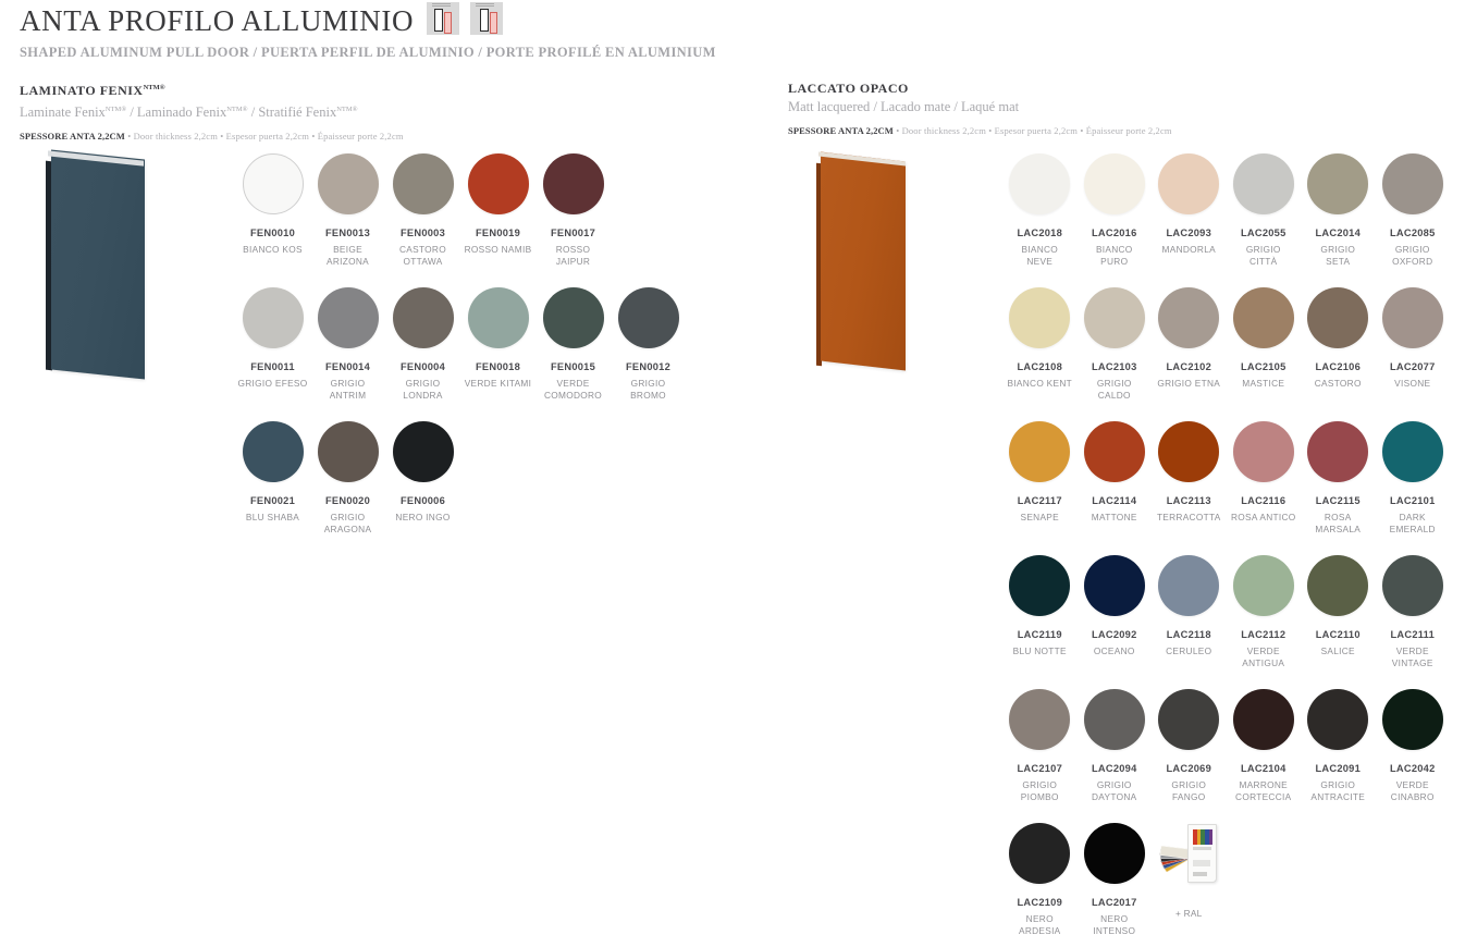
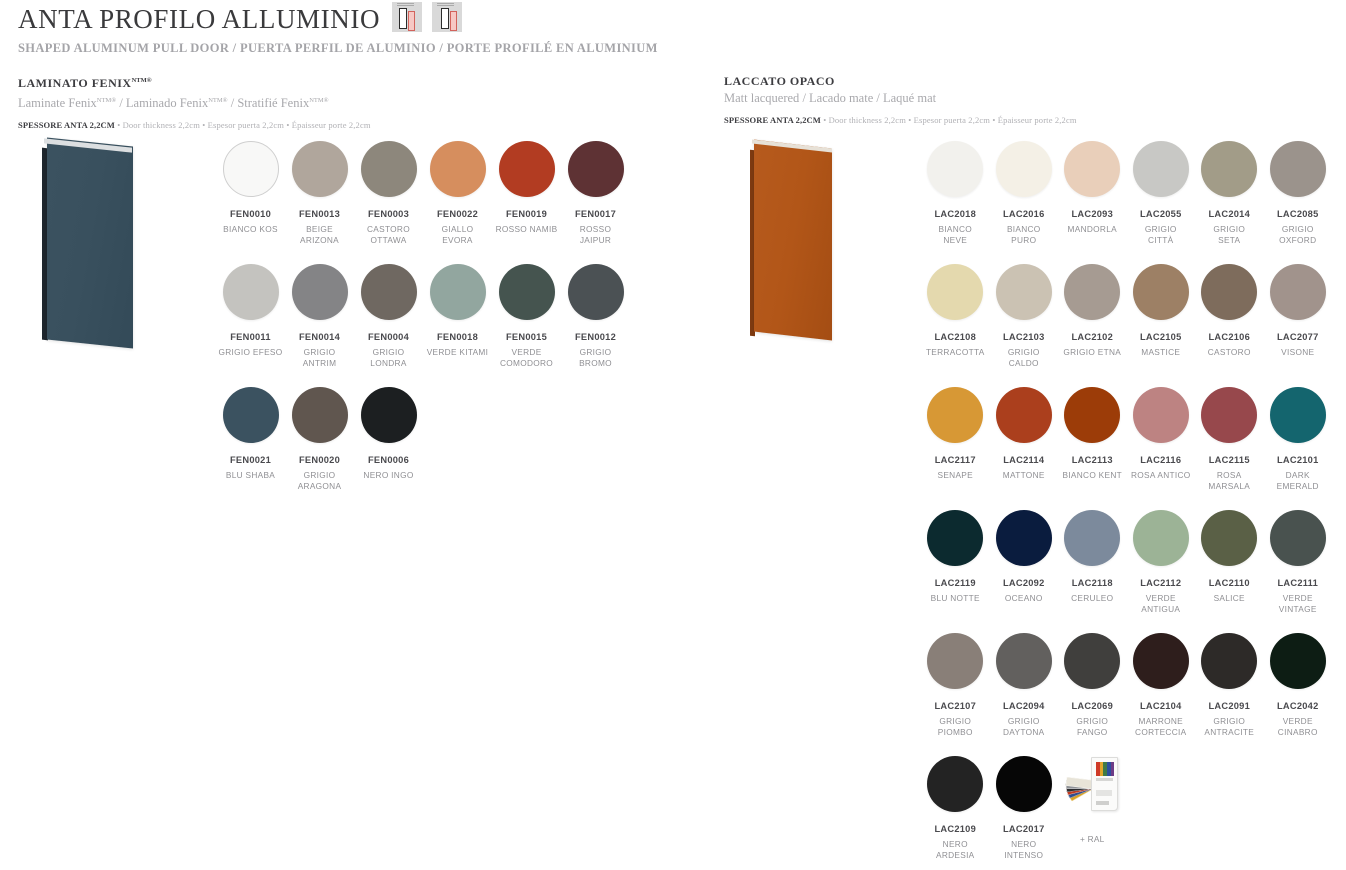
  ANTA PROFILO ALLUMINIO
  SHAPED ALUMINUM PULL DOOR / PUERTA PERFIL DE ALUMINIO / PORTE PROFILÉ EN ALUMINIUM
  LAMINATO FENIX
  Laminate Fenix / Laminado Fenix / Stratifié Fenix
  SPESSORE ANTA 2,2CM • Door thickness 2,2cm • Espesor puerta 2,2cm • Épaisseur porte 2,2cm
  LACCATO OPACO
  Matt lacquered / Lacado mate / Laqué mat
  SPESSORE ANTA 2,2CM • Door thickness 2,2cm • Espesor puerta 2,2cm • Épaisseur porte 2,2cm
  FEN0010
  BIANCO KOS
  FEN0013
  BEIGE
  ARIZONA
  FEN0003
  CASTORO
  OTTAWA
+ FEN0022
+ GIALLO
+ EVORA
  FEN0019
  ROSSO NAMIB
  FEN0017
  ROSSO
  JAIPUR
  FEN0011
  GRIGIO EFESO
  FEN0014
  GRIGIO
  ANTRIM
  FEN0004
  GRIGIO
  LONDRA
  FEN0018
  VERDE KITAMI
  FEN0015
  VERDE
  COMODORO
  FEN0012
  GRIGIO
  BROMO
  FEN0021
  BLU SHABA
  FEN0020
  GRIGIO
  ARAGONA
  FEN0006
  NERO INGO
  LAC2018
  BIANCO
  NEVE
  LAC2016
  BIANCO
  PURO
  LAC2093
  MANDORLA
  LAC2055
  GRIGIO
  CITTÀ
  LAC2014
  GRIGIO
  SETA
  LAC2085
  GRIGIO
  OXFORD
  LAC2108
- BIANCO KENT
+ TERRACOTTA
  LAC2103
  GRIGIO
  CALDO
  LAC2102
  GRIGIO ETNA
  LAC2105
  MASTICE
  LAC2106
  CASTORO
  LAC2077
  VISONE
  LAC2117
  SENAPE
  LAC2114
  MATTONE
  LAC2113
- TERRACOTTA
+ BIANCO KENT
  LAC2116
  ROSA ANTICO
  LAC2115
  ROSA
  MARSALA
  LAC2101
  DARK
  EMERALD
  LAC2119
  BLU NOTTE
  LAC2092
  OCEANO
  LAC2118
  CERULEO
  LAC2112
  VERDE
  ANTIGUA
  LAC2110
  SALICE
  LAC2111
  VERDE
  VINTAGE
  LAC2107
  GRIGIO PIOMBO
  LAC2094
  GRIGIO
  DAYTONA
  LAC2069
  GRIGIO
  FANGO
  LAC2104
  MARRONE
  CORTECCIA
  LAC2091
  GRIGIO
  ANTRACITE
  LAC2042
  VERDE
  CINABRO
  LAC2109
  NERO
  ARDESIA
  LAC2017
  NERO
  INTENSO
  + RAL
